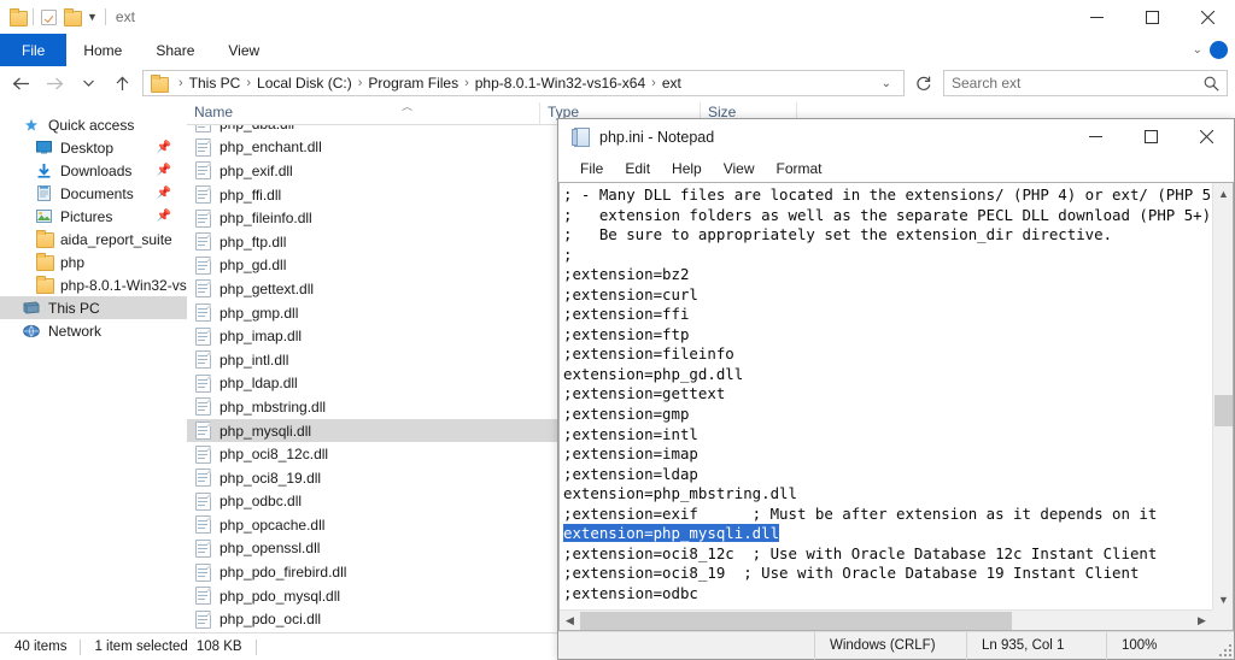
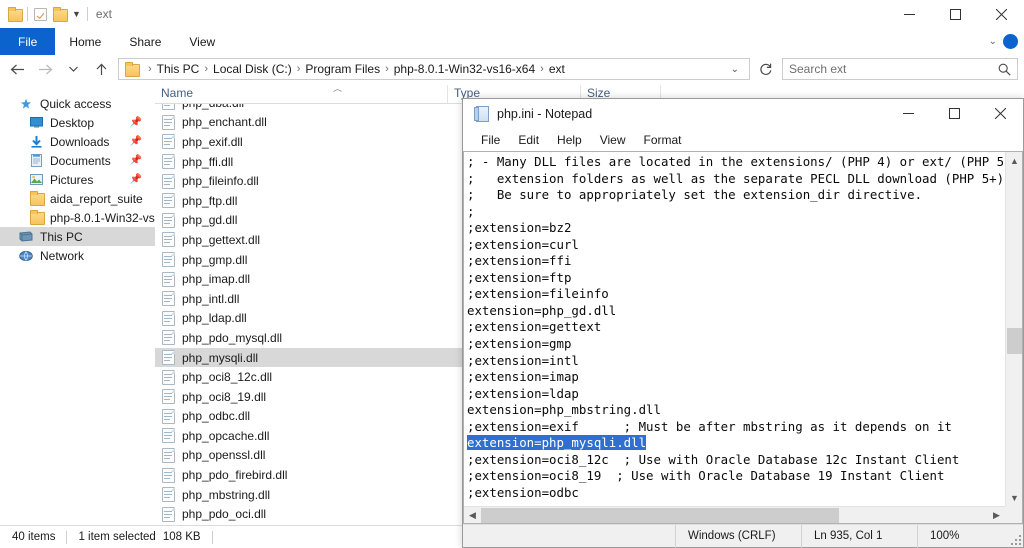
  ▼
  ext
  File
  Home
  Share
  View
  ⌄
  ›
  This PC
  ›
  Local Disk (C:)
  ›
  Program Files
  ›
  php-8.0.1-Win32-vs16-x64
  ›
  ext
  ⌄
  Search ext
  Quick access
  Desktop
  📌
  Downloads
  📌
  Documents
  📌
  Pictures
  📌
  aida_report_suite
- php
  php-8.0.1-Win32-vs
  This PC
  Network
  Name
  Type
  Size
  ︿
  php_enchant.dll
  php_exif.dll
  php_ffi.dll
  php_fileinfo.dll
  php_ftp.dll
  php_gd.dll
  php_gettext.dll
  php_gmp.dll
  php_imap.dll
  php_intl.dll
  php_ldap.dll
- php_mbstring.dll
+ php_pdo_mysql.dll
  php_mysqli.dll
  php_oci8_12c.dll
  php_oci8_19.dll
  php_odbc.dll
  php_opcache.dll
  php_openssl.dll
  php_pdo_firebird.dll
- php_pdo_mysql.dll
+ php_mbstring.dll
  php_pdo_oci.dll
  40 items
  1 item selected
  108 KB
  php.ini - Notepad
  File
  Edit
  Help
  View
  Format
  ; - Many DLL files are located in the extensions/ (PHP 4) or ext/ (PHP 5
  ; extension folders as well as the separate PECL DLL download (PHP 5+)
  ; Be sure to appropriately set the extension_dir directive.
  ;
  ;extension=bz2
  ;extension=curl
  ;extension=ffi
  ;extension=ftp
  ;extension=fileinfo
  extension=php_gd.dll
  ;extension=gettext
  ;extension=gmp
  ;extension=intl
  ;extension=imap
  ;extension=ldap
  extension=php_mbstring.dll
- ;extension=exif ; Must be after extension as it depends on it
+ ;extension=exif ; Must be after mbstring as it depends on it
  extension=php_mysqli.dll
  ;extension=oci8_12c ; Use with Oracle Database 12c Instant Client
  ;extension=oci8_19 ; Use with Oracle Database 19 Instant Client
  ;extension=odbc
  ▲
  ▼
  ◀
  ▶
  Windows (CRLF)
  Ln 935, Col 1
  100%
